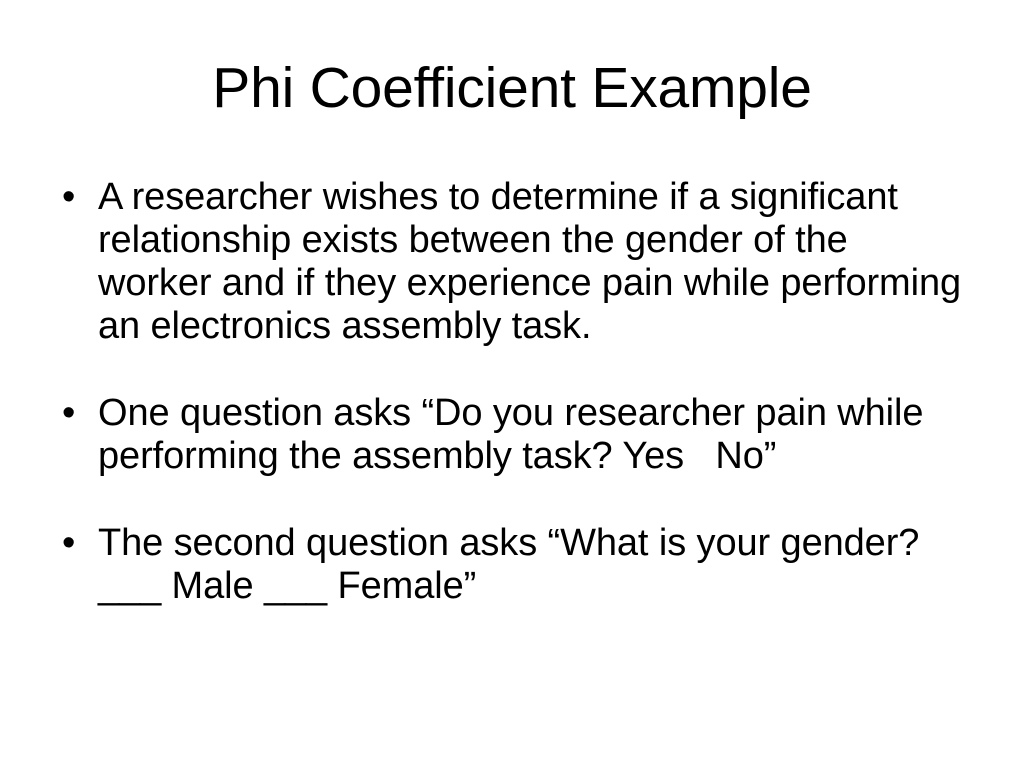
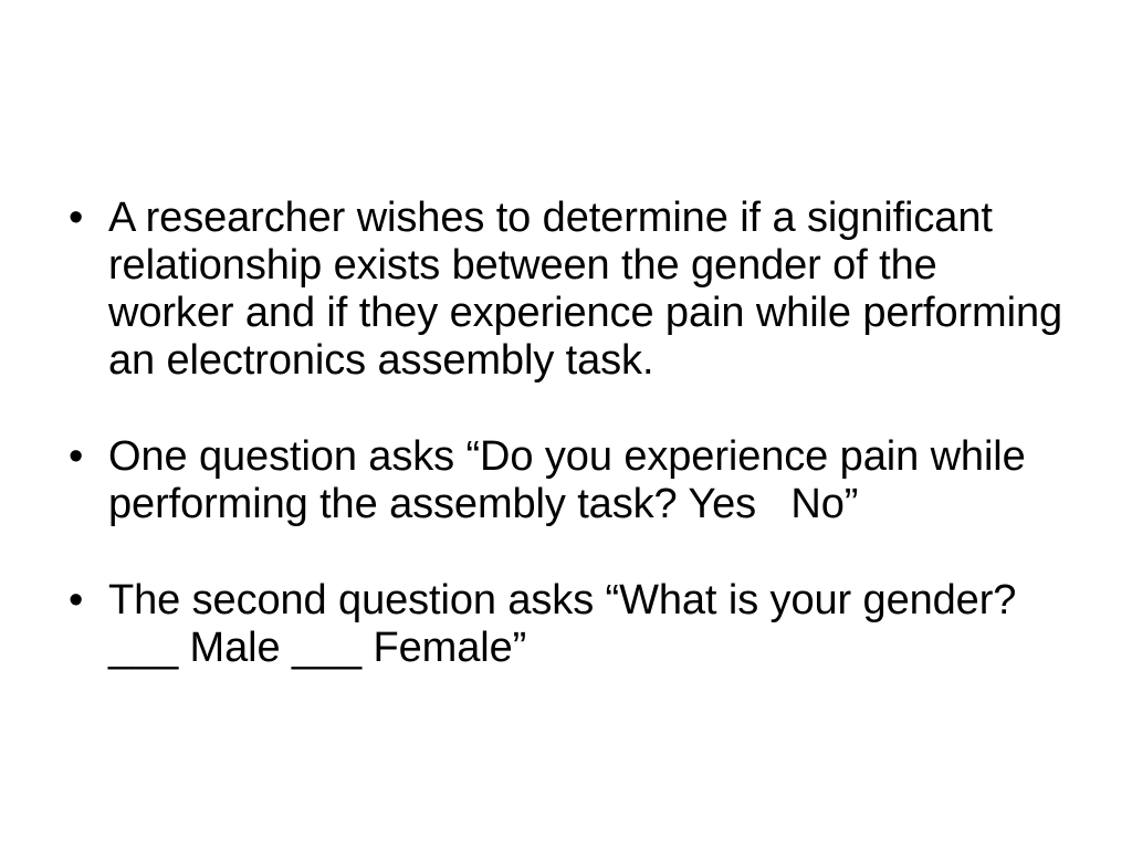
- Phi Coefficient Example
  •
  A researcher wishes to determine if a significant relationship exists between the gender of the worker and if they experience pain while performing an electronics assembly task.
  •
- One question asks “Do you researcher pain while performing the assembly task? Yes No”
+ One question asks “Do you experience pain while performing the assembly task? Yes No”
  •
  The second question asks “What is your gender? ___ Male ___ Female”
